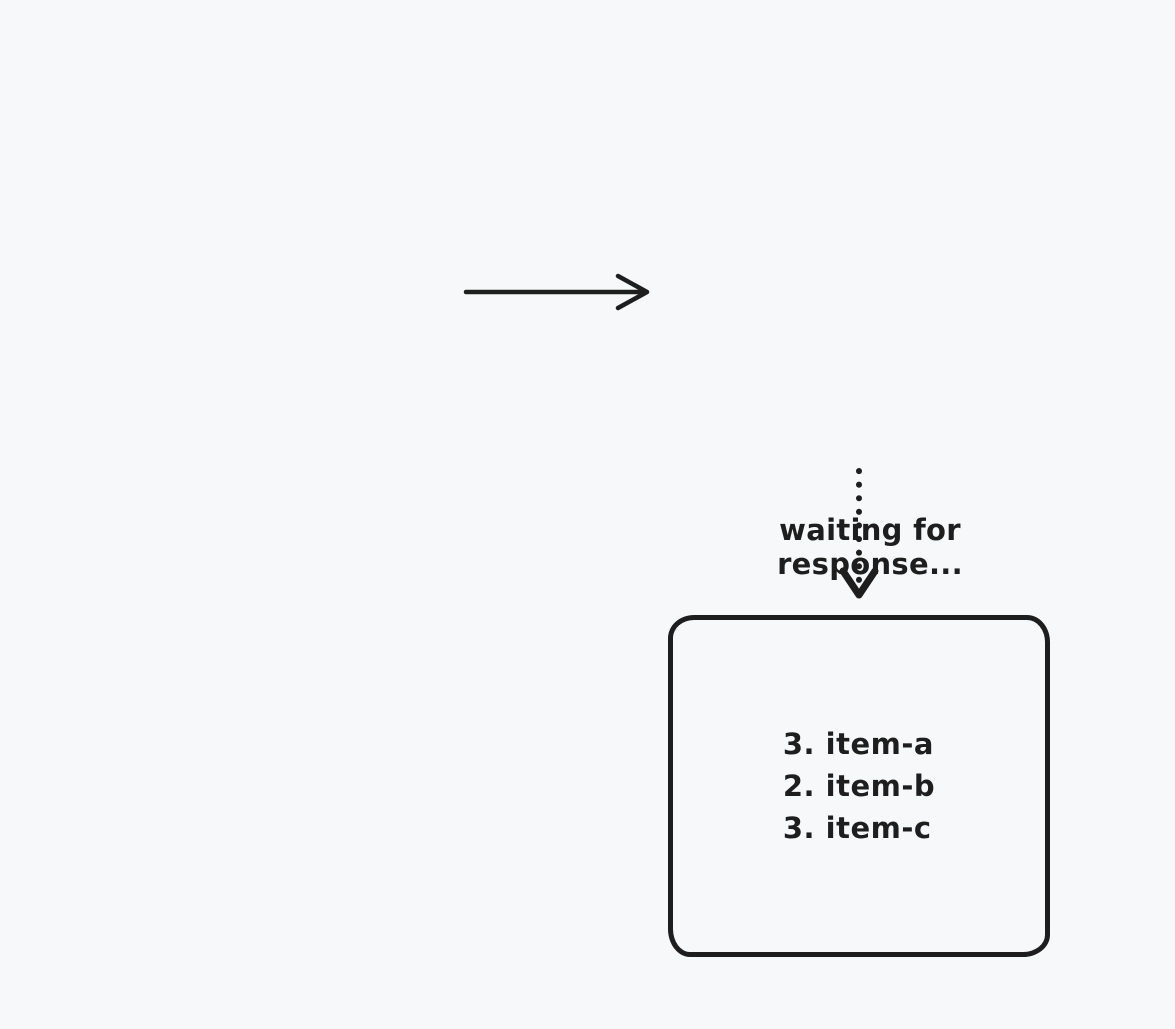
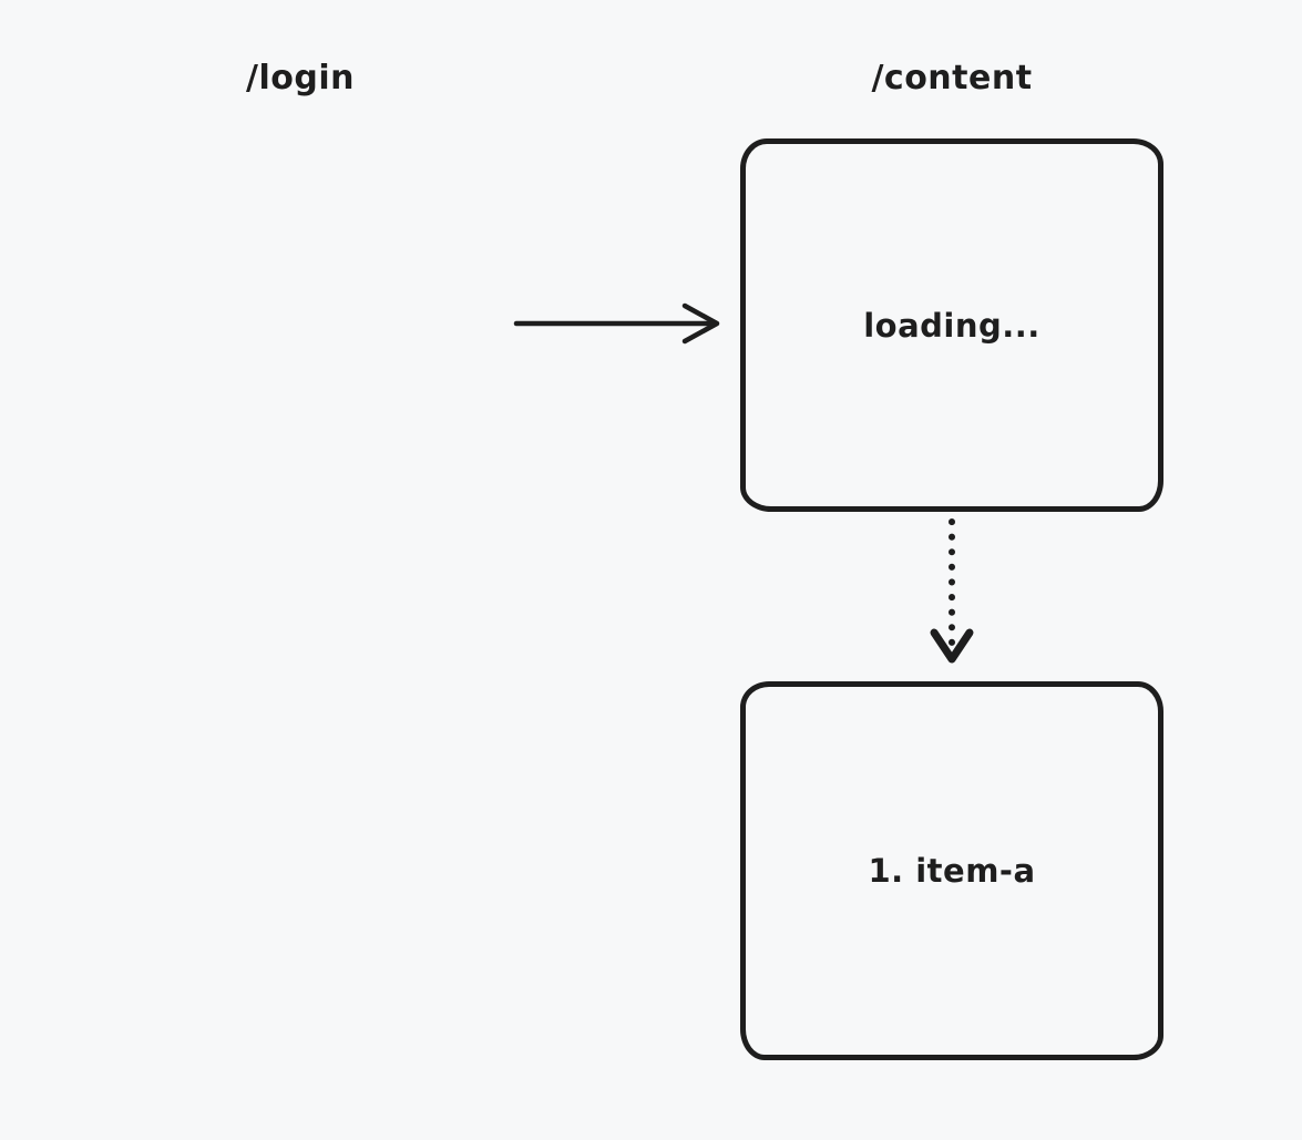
+ /login
+ /content
+ loading...
- 3. item-a
+ 1. item-a
- 2. item-b
- 3. item-c
- waiting for response...
